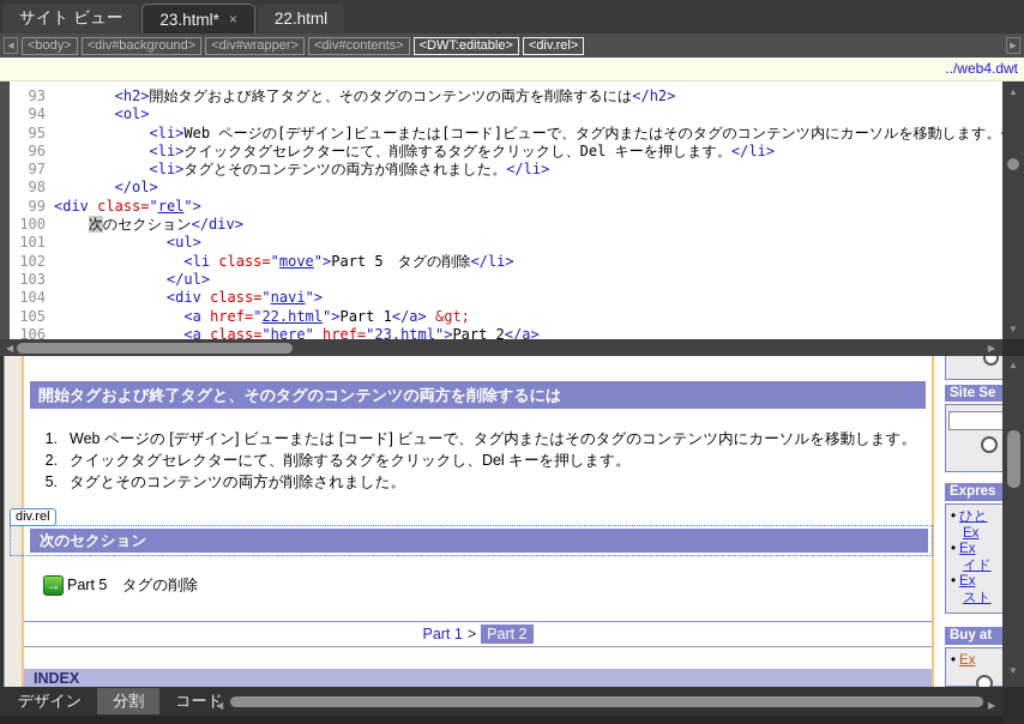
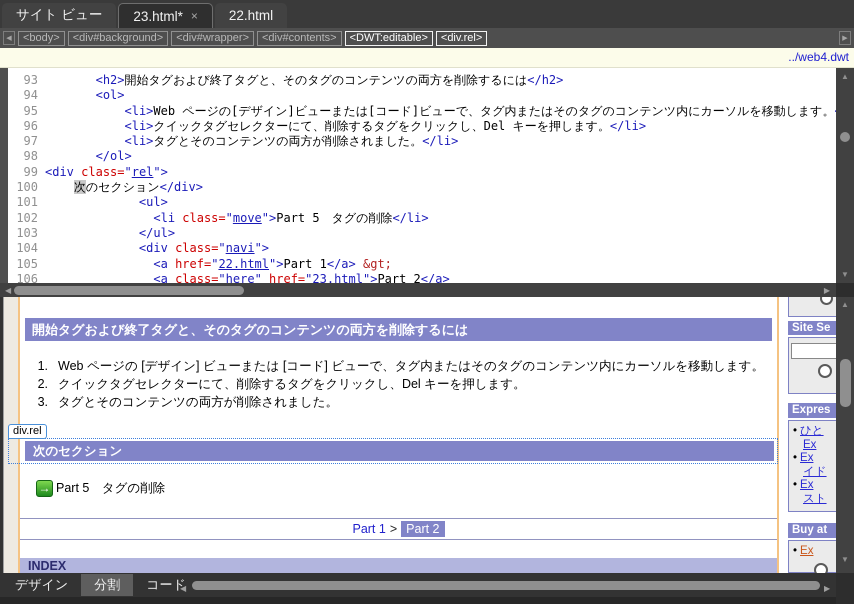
  サイト ビュー
  23.html*
  ×
  22.html
  <body>
  <div#background>
  <div#wrapper>
  <div#contents>
  <DWT:editable>
  <div.rel>
  ../web4.dwt
  93 <h2>開始タグおよび終了タグと、そのタグのコンテンツの両方を削除するには</h2>
  94 <ol>
  95 <li>Web ページの[デザイン]ビューまたは[コード]ビューで、タグ内またはそのタグのコンテンツ内にカーソルを移動します。
  96 <li>クイックタグセレクターにて、削除するタグをクリックし、Del キーを押します。</li>
  97 <li>タグとそのコンテンツの両方が削除されました。</li>
  98 </ol>
  99 <div class="rel">
  100 次のセクション</div>
  101 <ul>
  102 <li class="move">Part 5 タグの削除</li>
  103 </ul>
  104 <div class="navi">
  105 <a href="22.html">Part 1</a> &gt;
  106 <a class="here" href="23.html">Part 2</a>
  ◀
  ▶
  ▲
  ▼
  開始タグおよび終了タグと、そのタグのコンテンツの両方を削除するには
  1.
  Web ページの [デザイン] ビューまたは [コード] ビューで、タグ内またはそのタグのコンテンツ内にカーソルを移動します。
  2.
  クイックタグセレクターにて、削除するタグをクリックし、Del キーを押します。
- 5.
+ 3.
  タグとそのコンテンツの両方が削除されました。
  div.rel
  次のセクション
  →
  Part 5 タグの削除
  Part 1
  >
  Part 2
  INDEX
  Site Se
  Expres
  • ひと
  Ex
  • Ex
  イド
  • Ex
  スト
  Buy at
  • Ex
  ▲
  ▼
  デザイン
  分割
  コード
  ◀
  ▶
